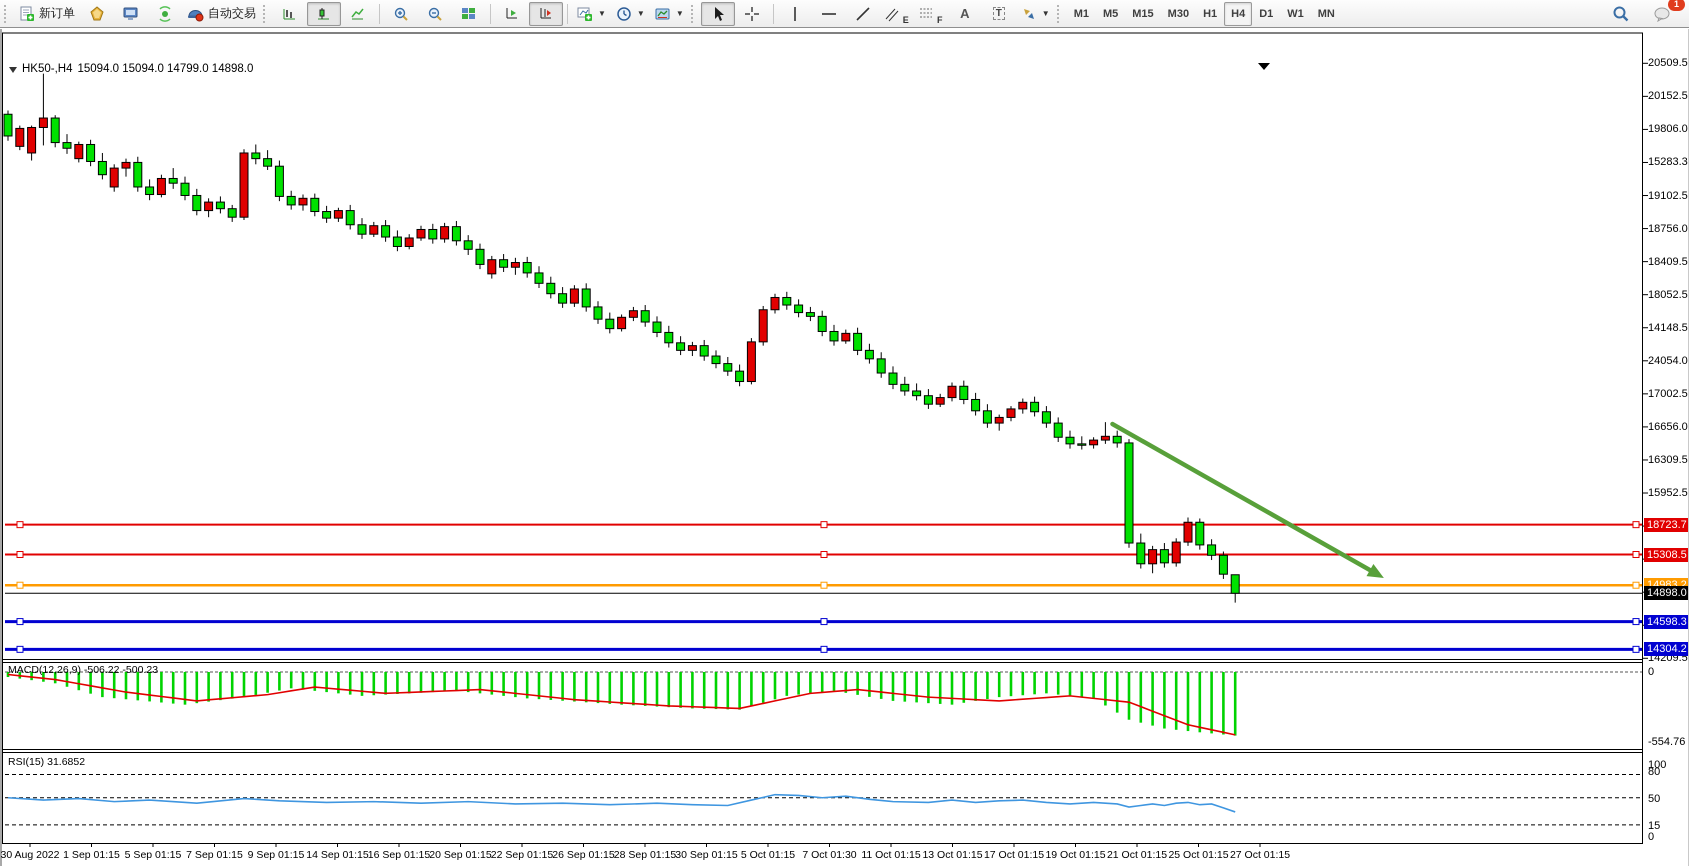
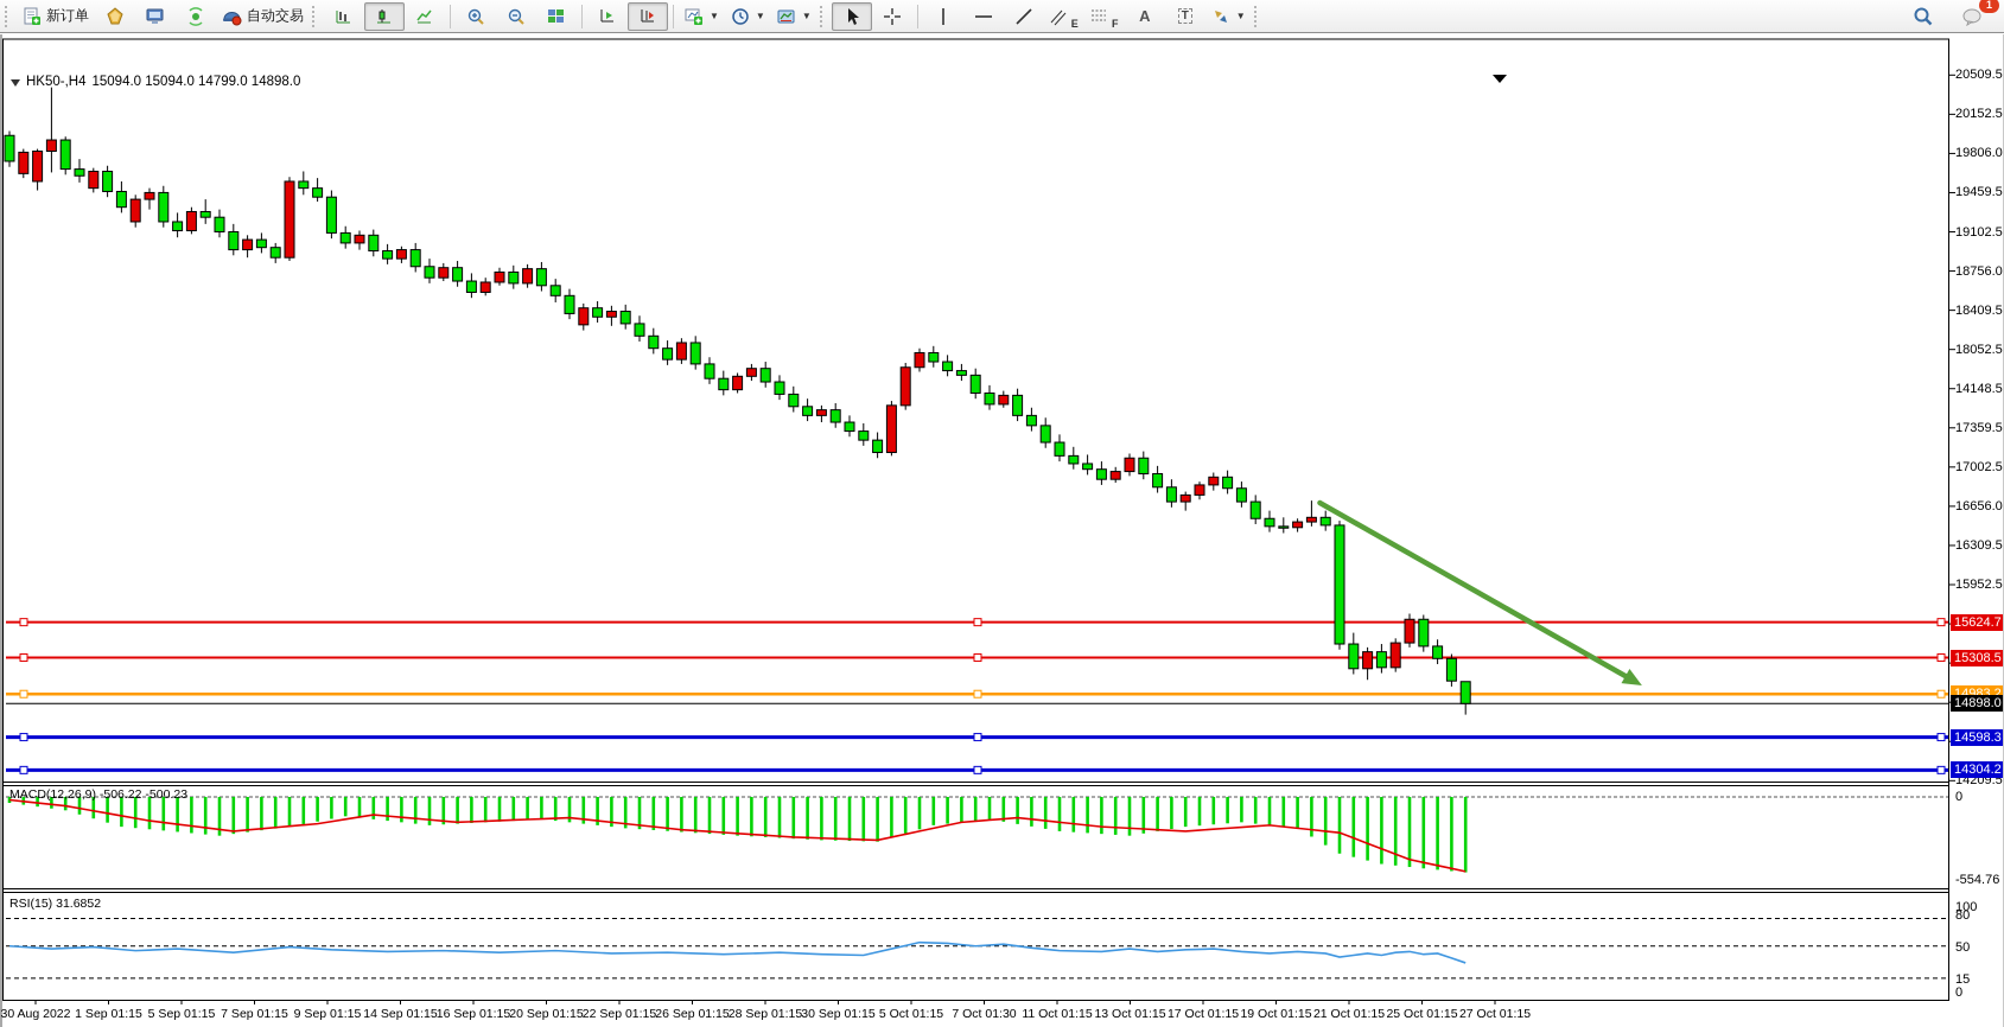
  新订单
  自动交易
  ▼
  ▼
  ▼
  E
  F
  A
  T
  ▼
- M1
- M5
- M15
- M30
- H1
- H4
- D1
- W1
- MN
  1
  HK50-,H4
  15094.0 15094.0 14799.0 14898.0
  MACD(12,26,9) -506.22 -500.23
  RSI(15) 31.6852
  20509.5
  20152.5
  19806.0
- 15283.3
+ 19459.5
  19102.5
  18756.0
  18409.5
  18052.5
  14148.5
- 24054.0
+ 17359.5
  17002.5
  16656.0
  16309.5
  15952.5
  14209.5
  0
  -554.76
  100
  80
  50
  15
  0
  30 Aug 2022
  1 Sep 01:15
  5 Sep 01:15
  7 Sep 01:15
  9 Sep 01:15
  14 Sep 01:15
  16 Sep 01:15
  20 Sep 01:15
  22 Sep 01:15
  26 Sep 01:15
  28 Sep 01:15
  30 Sep 01:15
  5 Oct 01:15
  7 Oct 01:30
  11 Oct 01:15
  13 Oct 01:15
  17 Oct 01:15
  19 Oct 01:15
  21 Oct 01:15
  25 Oct 01:15
  27 Oct 01:15
- 18723.7
+ 15624.7
  15308.5
  14983.2
  14898.0
  14598.3
  14304.2
